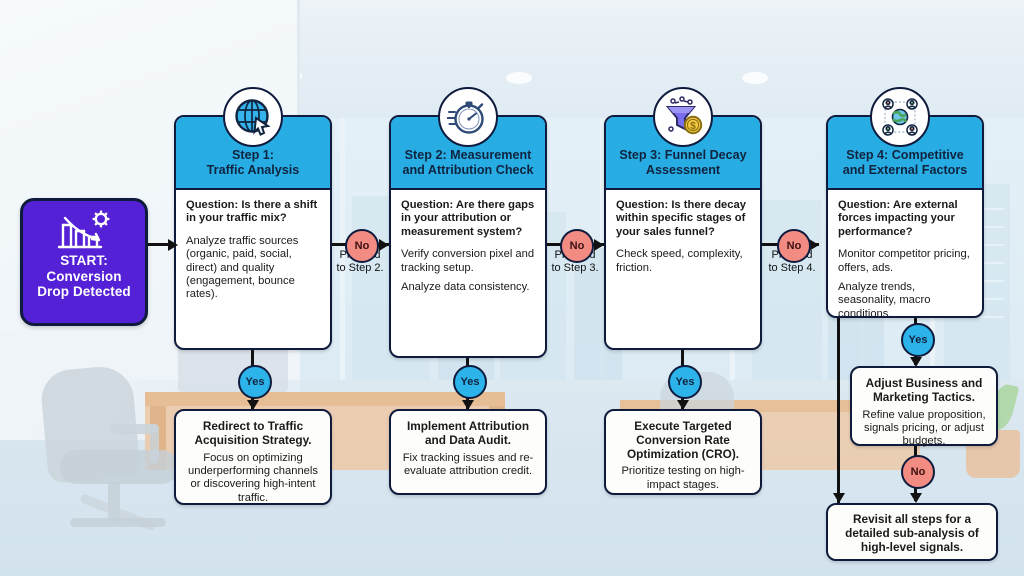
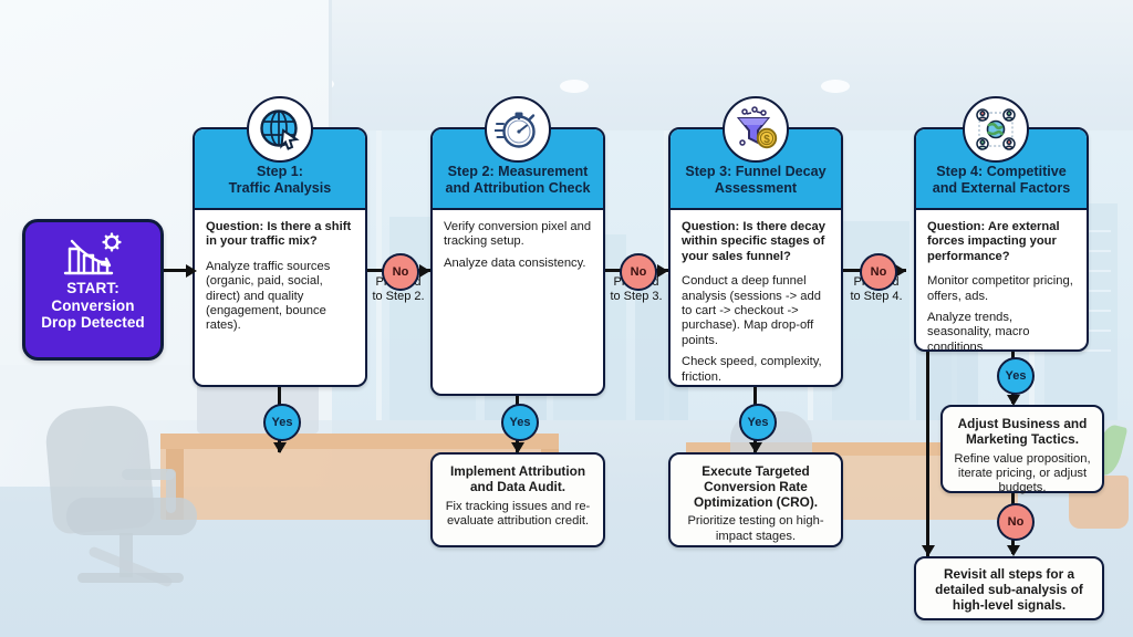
  START:
  Conversion
  Drop Detected
  Step 1:
  Traffic Analysis
  Question: Is there a shift in your traffic mix?
  Analyze traffic sources (organic, paid, social, direct) and quality (engagement, bounce rates).
  No
  to Step 2.
  Step 2: Measurement
  and Attribution Check
- Question: Are there gaps in your attribution or measurement system?
  Verify conversion pixel and tracking setup.
  Analyze data consistency.
  No
  to Step 3.
  $
  Step 3: Funnel Decay
  Assessment
  Question: Is there decay within specific stages of your sales funnel?
+ Conduct a deep funnel analysis (sessions -> add to cart -> checkout -> purchase). Map drop-off points.
  Check speed, complexity, friction.
  No
  to Step 4.
  Step 4: Competitive
  and External Factors
  Question: Are external forces impacting your performance?
  Monitor competitor pricing, offers, ads.
  Analyze trends, seasonality, macro conditions.
  Yes
- Redirect to Traffic Acquisition Strategy.
- Focus on optimizing underperforming channels or discovering high-intent traffic.
  Yes
  Implement Attribution and Data Audit.
  Fix tracking issues and re-evaluate attribution credit.
  Yes
  Execute Targeted Conversion Rate Optimization (CRO).
  Prioritize testing on high-impact stages.
  Yes
  Adjust Business and Marketing Tactics.
- Refine value proposition, signals pricing, or adjust budgets.
+ Refine value proposition, iterate pricing, or adjust budgets.
  No
  Revisit all steps for a
  detailed sub-analysis of
  high-level signals.
